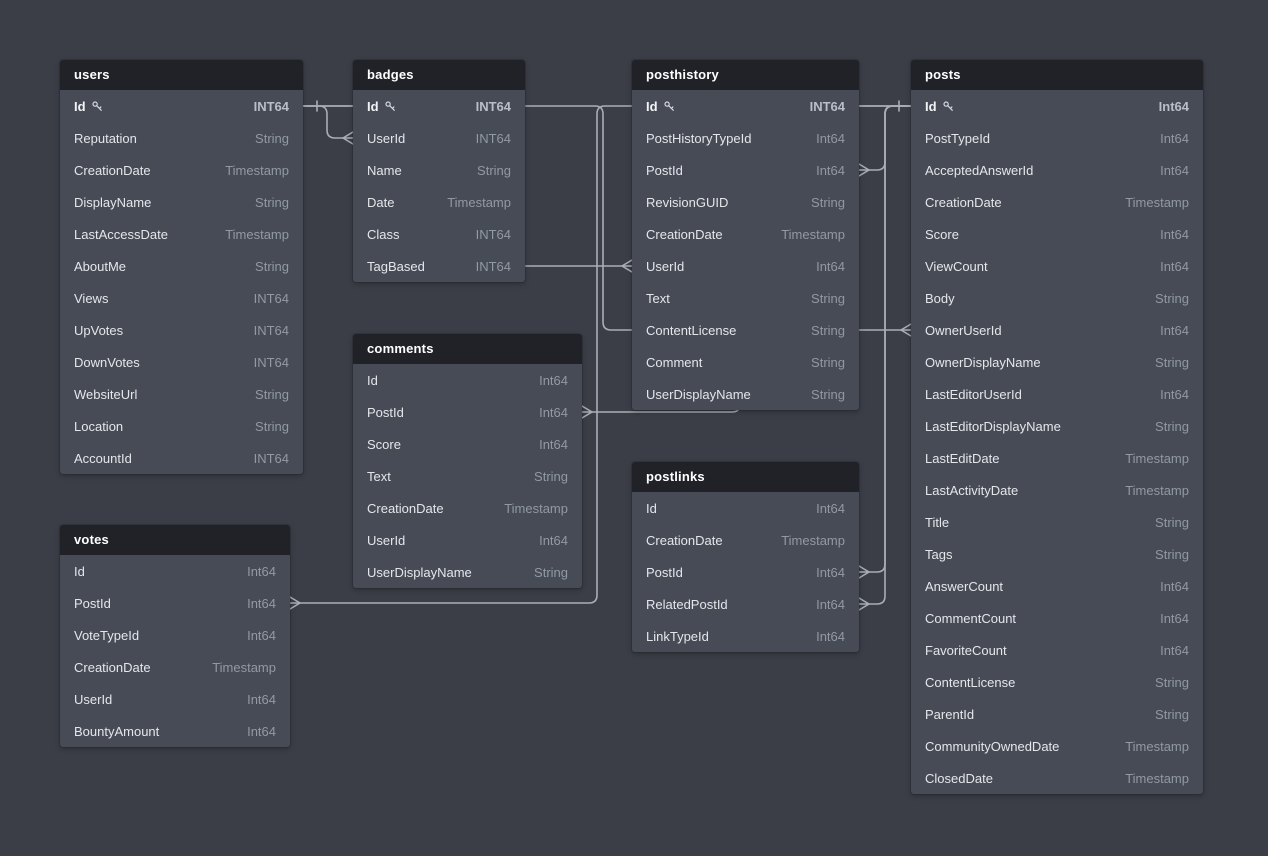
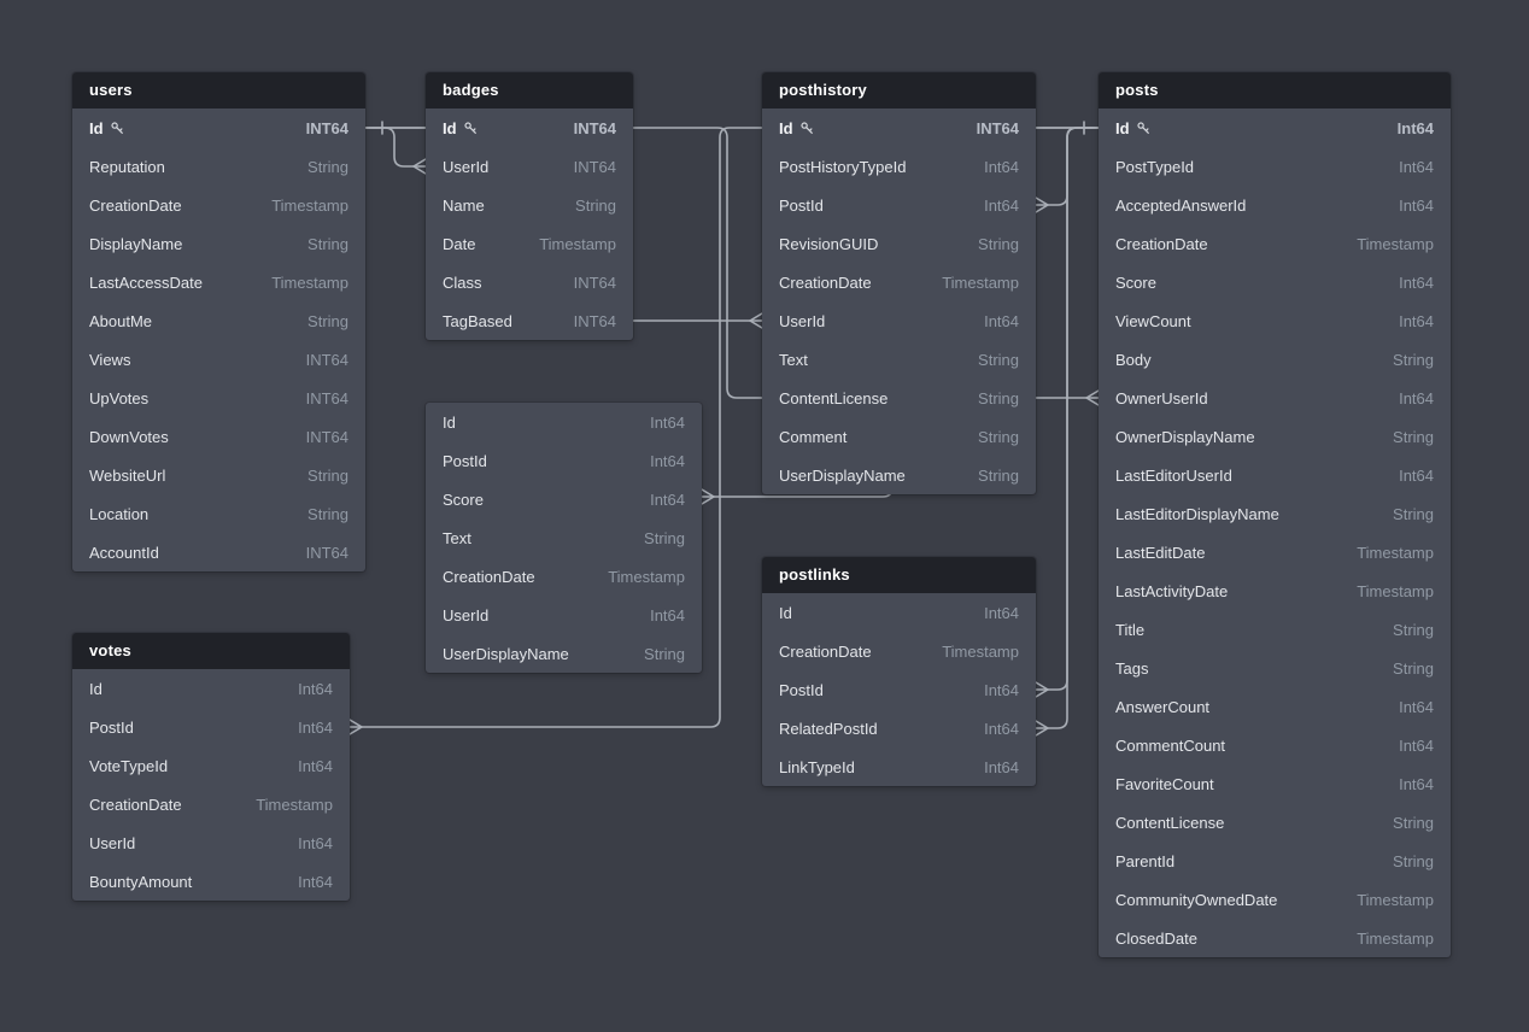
  users
  Id
  INT64
  Reputation
  String
  CreationDate
  Timestamp
  DisplayName
  String
  LastAccessDate
  Timestamp
  AboutMe
  String
  Views
  INT64
  UpVotes
  INT64
  DownVotes
  INT64
  WebsiteUrl
  String
  Location
  String
  AccountId
  INT64
  badges
  Id
  INT64
  UserId
  INT64
  Name
  String
  Date
  Timestamp
  Class
  INT64
  TagBased
  INT64
  posthistory
  Id
  INT64
  PostHistoryTypeId
  Int64
  PostId
  Int64
  RevisionGUID
  String
  CreationDate
  Timestamp
  UserId
  Int64
  Text
  String
  ContentLicense
  String
  Comment
  String
  UserDisplayName
  String
  posts
  Id
  Int64
  PostTypeId
  Int64
  AcceptedAnswerId
  Int64
  CreationDate
  Timestamp
  Score
  Int64
  ViewCount
  Int64
  Body
  String
  OwnerUserId
  Int64
  OwnerDisplayName
  String
  LastEditorUserId
  Int64
  LastEditorDisplayName
  String
  LastEditDate
  Timestamp
  LastActivityDate
  Timestamp
  Title
  String
  Tags
  String
  AnswerCount
  Int64
  CommentCount
  Int64
  FavoriteCount
  Int64
  ContentLicense
  String
  ParentId
  String
  CommunityOwnedDate
  Timestamp
  ClosedDate
  Timestamp
- comments
  Id
  Int64
  PostId
  Int64
  Score
  Int64
  Text
  String
  CreationDate
  Timestamp
  UserId
  Int64
  UserDisplayName
  String
  postlinks
  Id
  Int64
  CreationDate
  Timestamp
  PostId
  Int64
  RelatedPostId
  Int64
  LinkTypeId
  Int64
  votes
  Id
  Int64
  PostId
  Int64
  VoteTypeId
  Int64
  CreationDate
  Timestamp
  UserId
  Int64
  BountyAmount
  Int64
